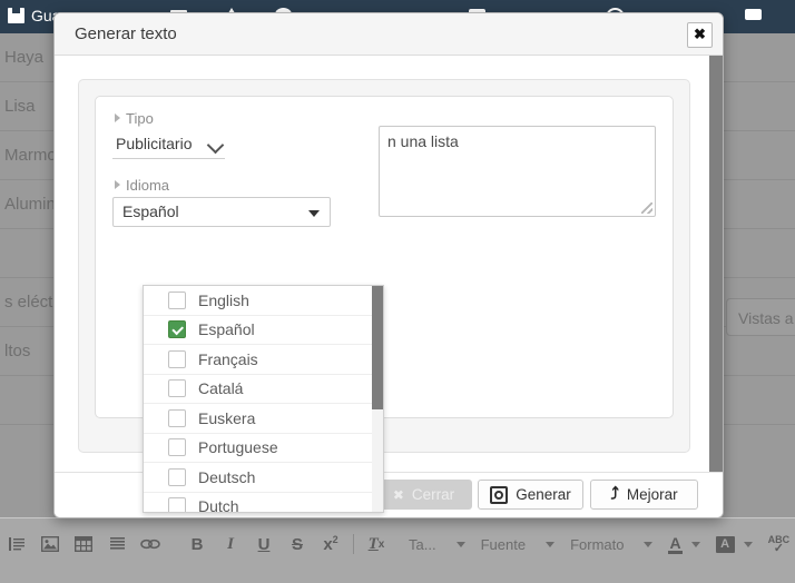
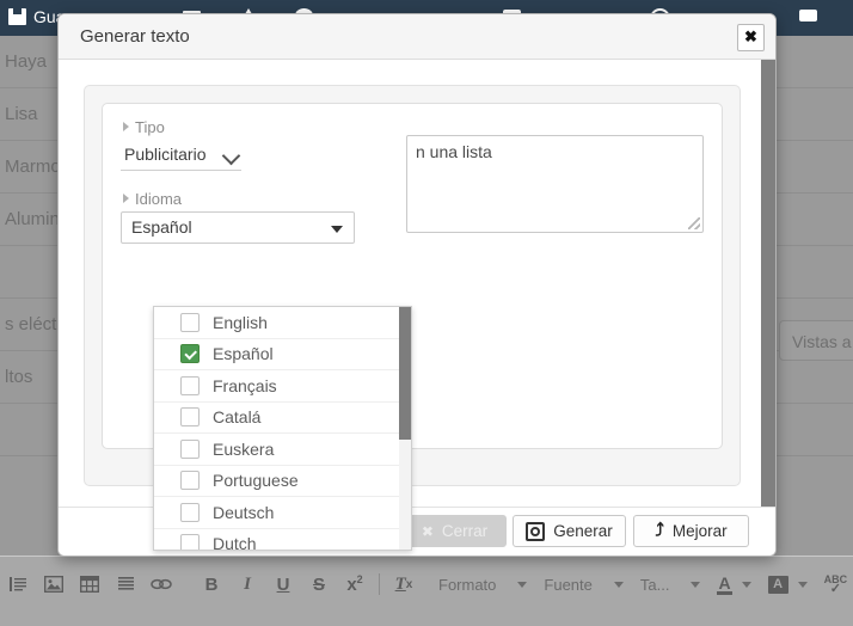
  Haya
  Lisa
  Marmo
  Alumin
  s eléct
  ltos
  Vistas a
  Generar texto
  ✖
  Tipo
  Publicitario
  Idioma
  Español
  n una lista
  English
  Español
  Français
  Catalá
  Euskera
  Portuguese
  Deutsch
  Dutch
  ✖
  Cerrar
  Generar
  ⤴
  Mejorar
  B
  I
  U
  S
  x2
  T
  x
- Ta...
+ Formato
  Fuente
- Formato
+ Ta...
  A
  A
  ABC
  ✓
